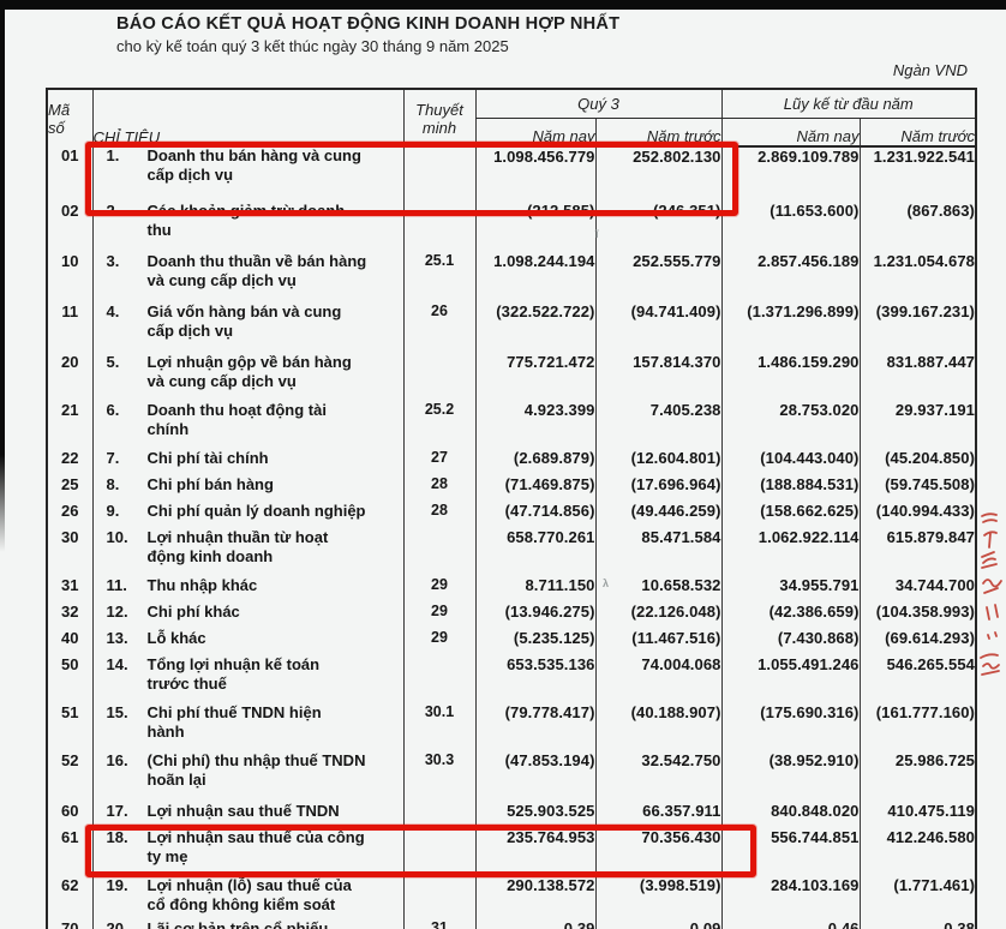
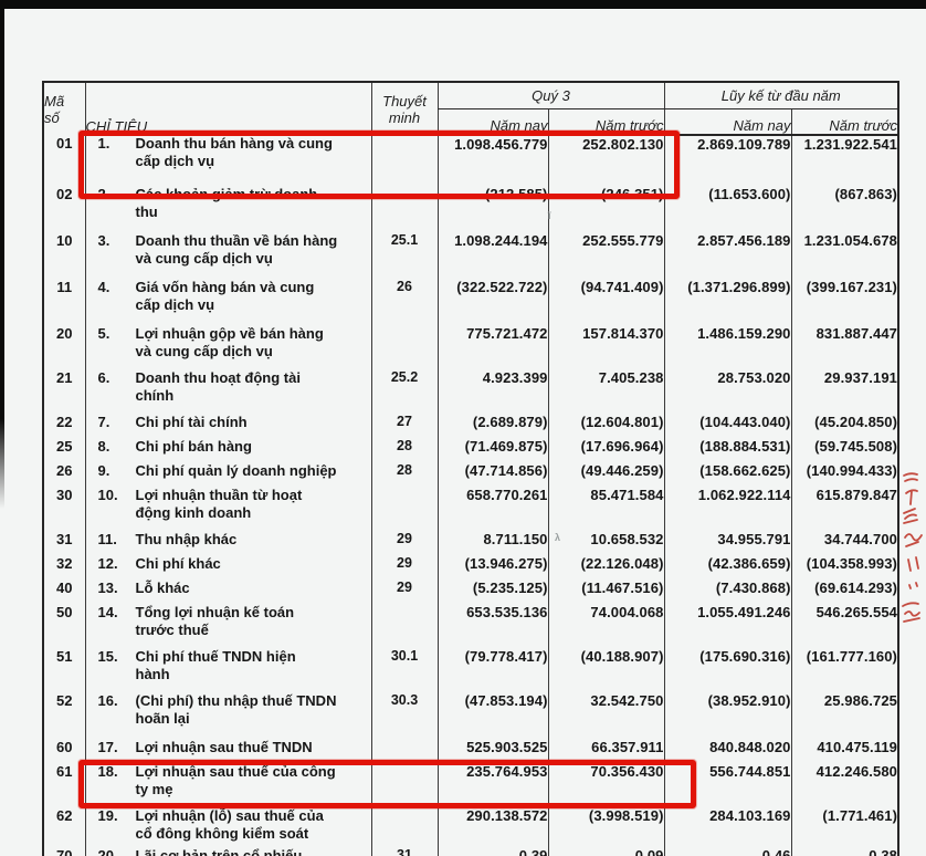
- BÁO CÁO KẾT QUẢ HOẠT ĐỘNG KINH DOANH HỢP NHẤT
- cho kỳ kế toán quý 3 kết thúc ngày 30 tháng 9 năm 2025
- Ngàn VND
  Mã số	CHỈ TIÊU	Thuyết minh	Quý 3	Lũy kế từ đầu năm
  Năm nay	Năm trước	Năm nay	Năm trước
  01	1. Doanh thu bán hàng và cung cấp dịch vụ		1.098.456.779	252.802.130	2.869.109.789	1.231.922.541
  02	2. Các khoản giảm trừ doanh thu		(212.585)	(246.351)	(11.653.600)	(867.863)
  10	3. Doanh thu thuần về bán hàng và cung cấp dịch vụ	25.1	1.098.244.194	252.555.779	2.857.456.189	1.231.054.678
  11	4. Giá vốn hàng bán và cung cấp dịch vụ	26	(322.522.722)	(94.741.409)	(1.371.296.899)	(399.167.231)
  20	5. Lợi nhuận gộp về bán hàng và cung cấp dịch vụ		775.721.472	157.814.370	1.486.159.290	831.887.447
  21	6. Doanh thu hoạt động tài chính	25.2	4.923.399	7.405.238	28.753.020	29.937.191
  22	7. Chi phí tài chính	27	(2.689.879)	(12.604.801)	(104.443.040)	(45.204.850)
  25	8. Chi phí bán hàng	28	(71.469.875)	(17.696.964)	(188.884.531)	(59.745.508)
  26	9. Chi phí quản lý doanh nghiệp	28	(47.714.856)	(49.446.259)	(158.662.625)	(140.994.433)
  30	10. Lợi nhuận thuần từ hoạt động kinh doanh		658.770.261	85.471.584	1.062.922.114	615.879.847
  31	11. Thu nhập khác	29	8.711.150	10.658.532	34.955.791	34.744.700
  32	12. Chi phí khác	29	(13.946.275)	(22.126.048)	(42.386.659)	(104.358.993)
  40	13. Lỗ khác	29	(5.235.125)	(11.467.516)	(7.430.868)	(69.614.293)
  50	14. Tổng lợi nhuận kế toán trước thuế		653.535.136	74.004.068	1.055.491.246	546.265.554
  51	15. Chi phí thuế TNDN hiện hành	30.1	(79.778.417)	(40.188.907)	(175.690.316)	(161.777.160)
  52	16. (Chi phí) thu nhập thuế TNDN hoãn lại	30.3	(47.853.194)	32.542.750	(38.952.910)	25.986.725
  60	17. Lợi nhuận sau thuế TNDN		525.903.525	66.357.911	840.848.020	410.475.119
  61	18. Lợi nhuận sau thuế của công ty mẹ		235.764.953	70.356.430	556.744.851	412.246.580
  62	19. Lợi nhuận (lỗ) sau thuế của cổ đông không kiểm soát		290.138.572	(3.998.519)	284.103.169	(1.771.461)
  ĩ
  λ
